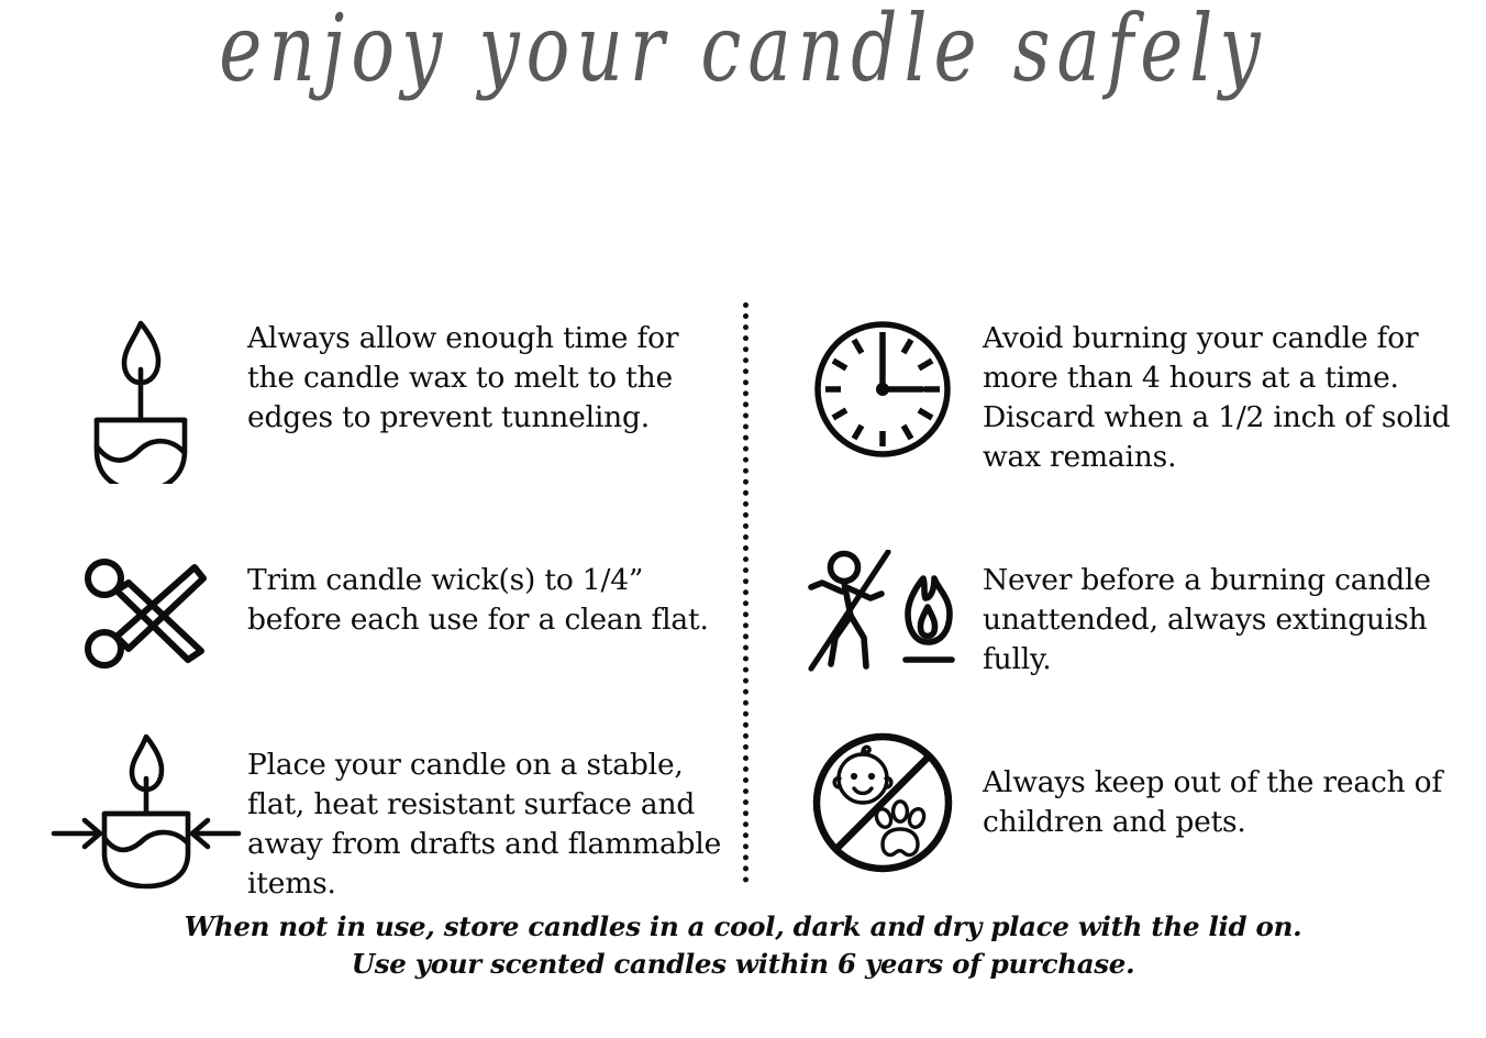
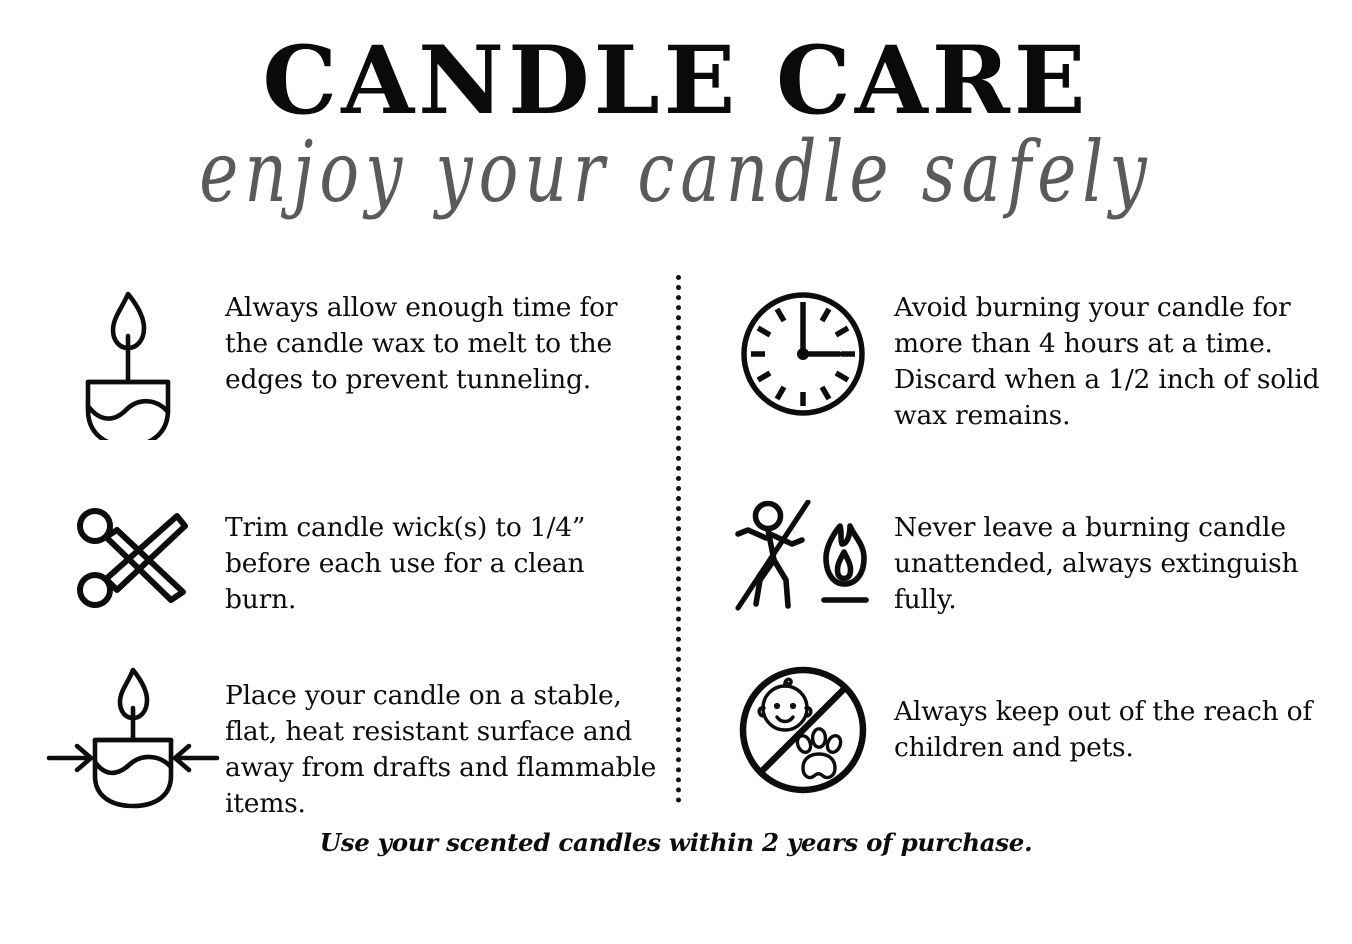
+ CANDLE CARE
  enjoy your candle safely
  Always allow enough time for the candle wax to melt to the edges to prevent tunneling.
- Trim candle wick(s) to 1/4” before each use for a clean flat.
+ Trim candle wick(s) to 1/4” before each use for a clean burn.
  Place your candle on a stable, flat, heat resistant surface and away from drafts and flammable items.
  Avoid burning your candle for more than 4 hours at a time. Discard when a 1/2 inch of solid wax remains.
- Never before a burning candle unattended, always extinguish fully.
+ Never leave a burning candle unattended, always extinguish fully.
  Always keep out of the reach of children and pets.
- When not in use, store candles in a cool, dark and dry place with the lid on.
- Use your scented candles within 6 years of purchase.
+ Use your scented candles within 2 years of purchase.
